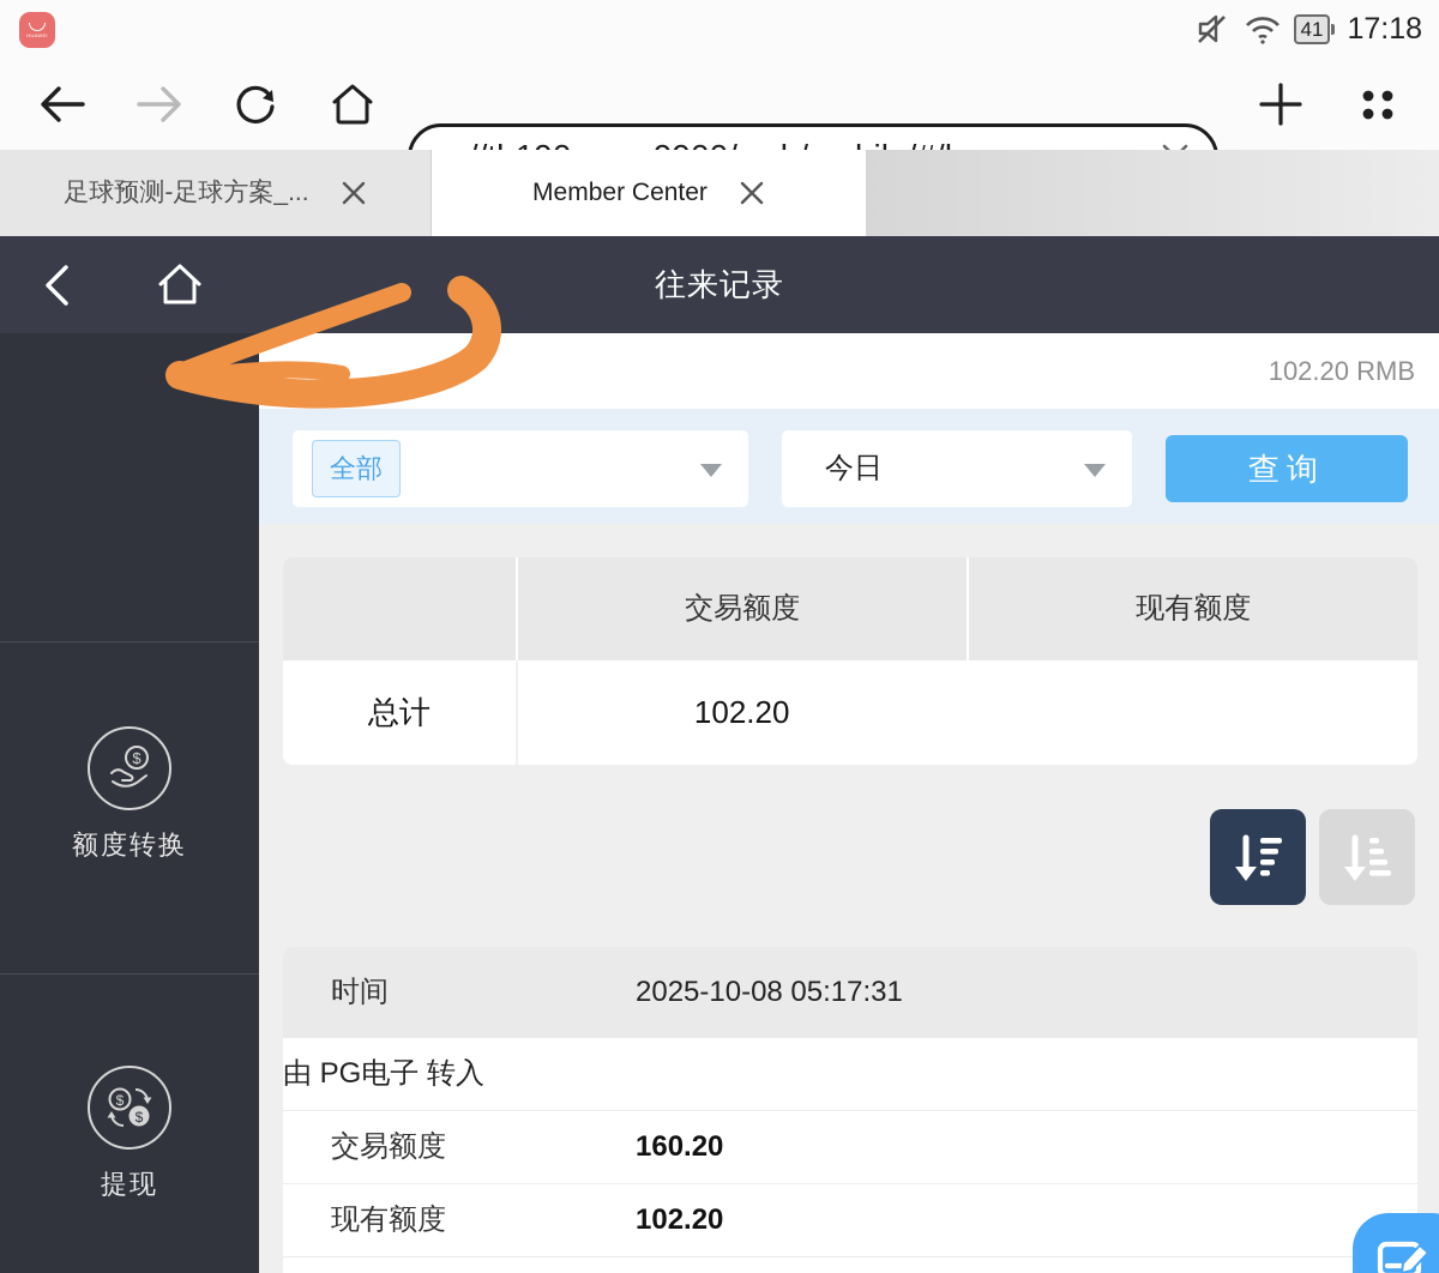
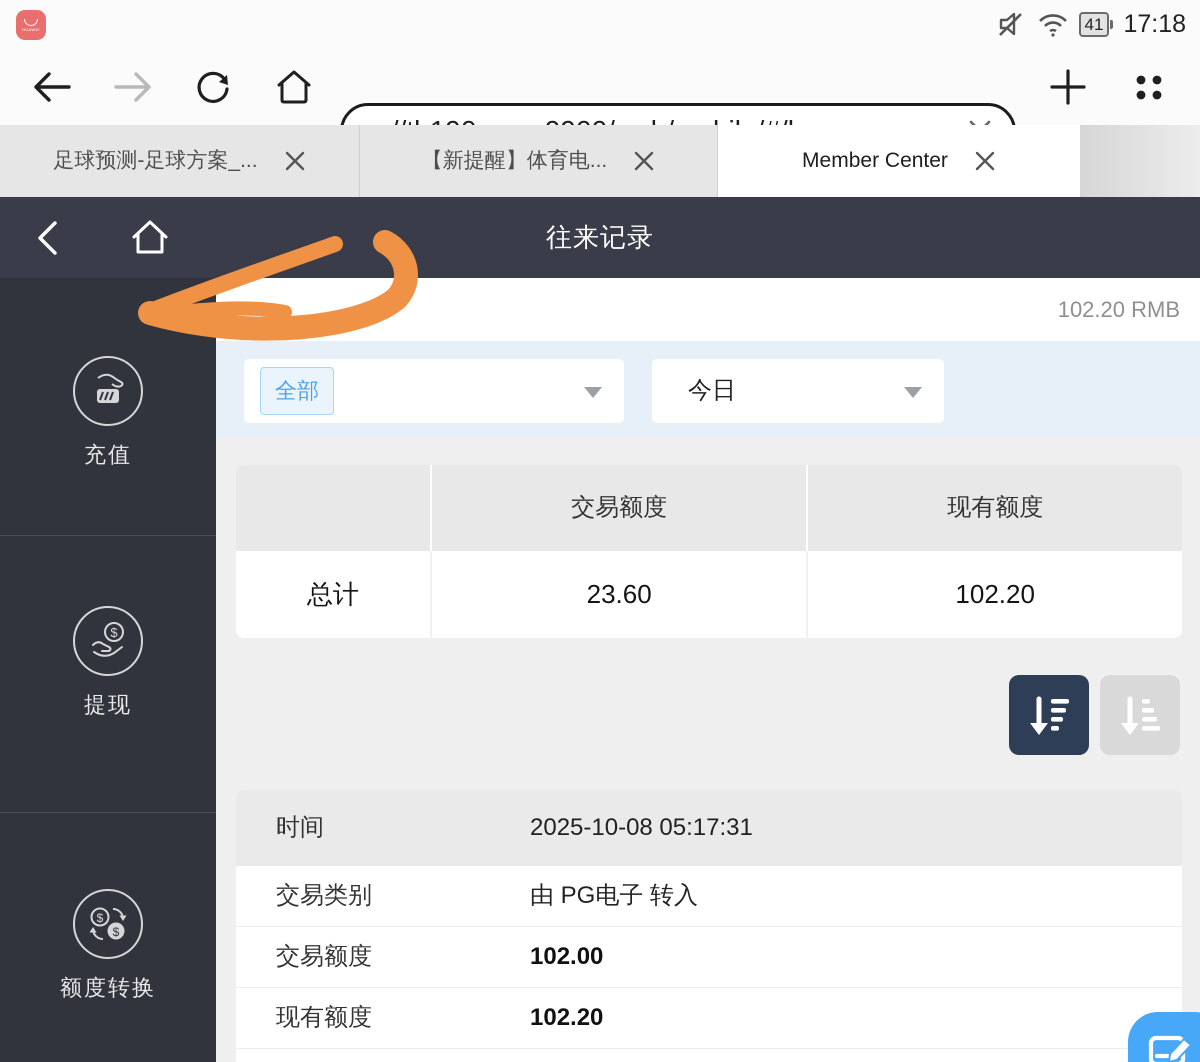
  41
  17:18
  足球预测-足球方案_...
+ 【新提醒】体育电...
  Member Center
  往来记录
+ 充值
  $
- 额度转换
+ 提现
  $
  $
- 提现
+ 额度转换
  102.20 RMB
  全部
  今日
- 查询
  交易额度
  现有额度
  总计
+ 23.60
  102.20
  时间
  2025-10-08 05:17:31
+ 交易类别
  由 PG电子 转入
  交易额度
- 160.20
+ 102.00
  现有额度
  102.20
